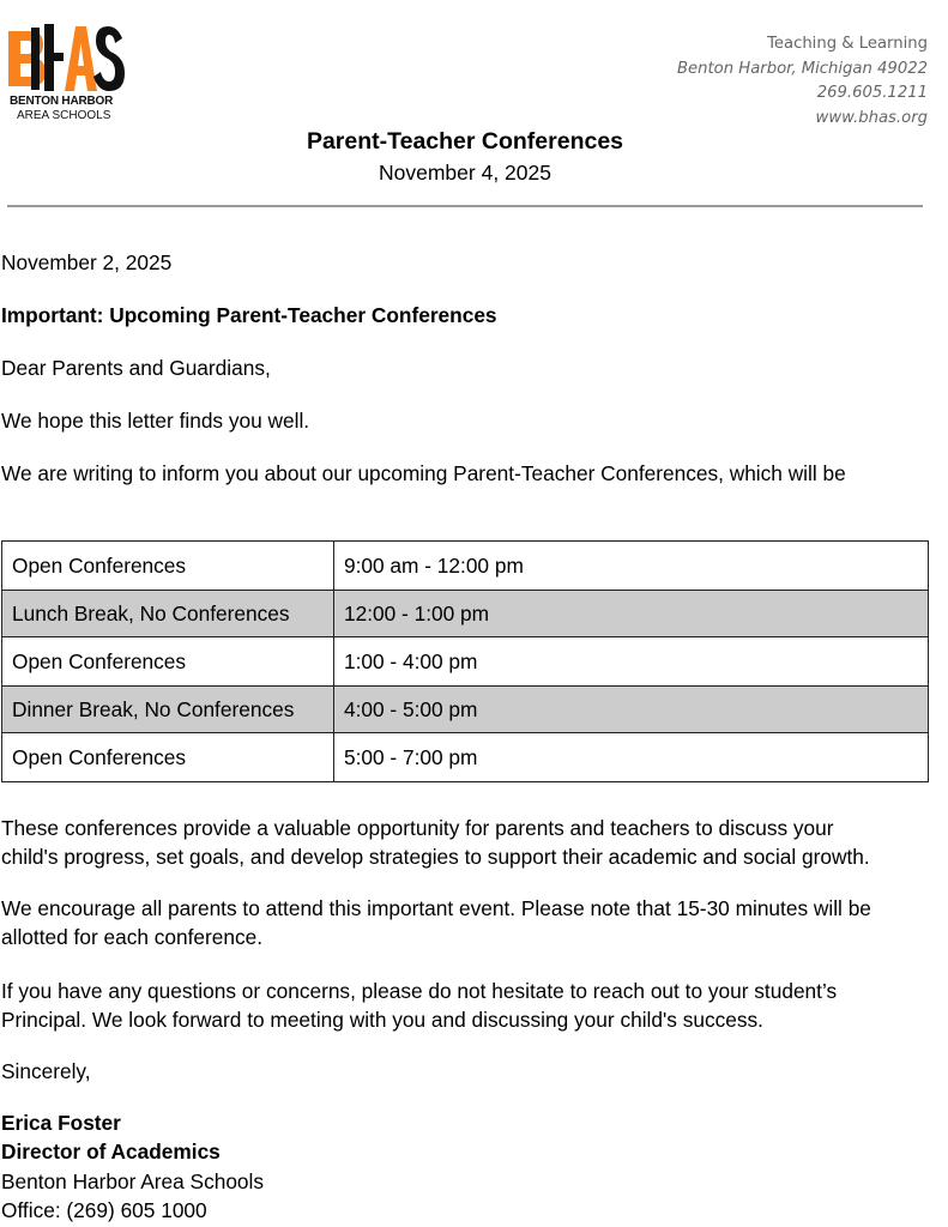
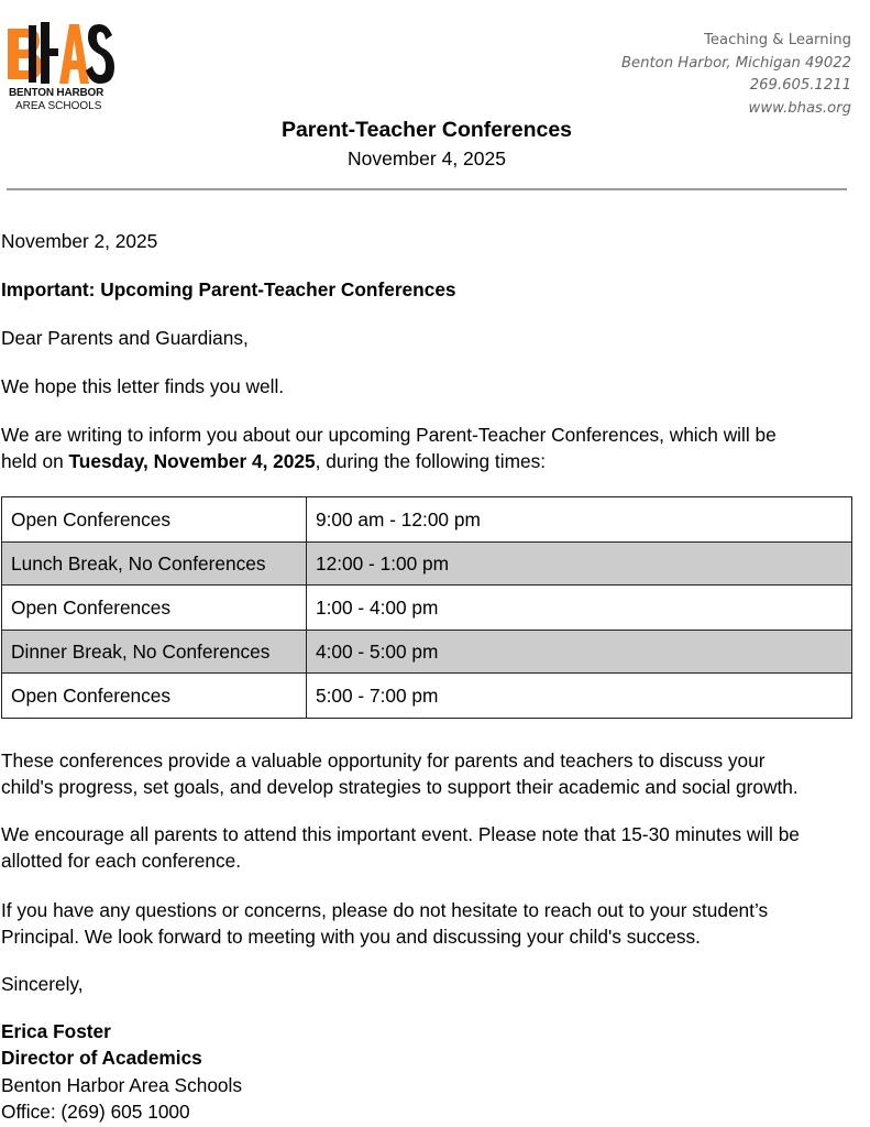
  BENTON HARBOR
  AREA SCHOOLS
  Teaching & Learning
  Benton Harbor, Michigan 49022
  269.605.1211
  www.bhas.org
  Parent-Teacher Conferences
  November 4, 2025
  November 2, 2025
  Important: Upcoming Parent-Teacher Conferences
  Dear Parents and Guardians,
  We hope this letter finds you well.
  We are writing to inform you about our upcoming Parent-Teacher Conferences, which will be
+ held on Tuesday, November 4, 2025, during the following times:
  Open Conferences	9:00 am - 12:00 pm
  Lunch Break, No Conferences	12:00 - 1:00 pm
  Open Conferences	1:00 - 4:00 pm
  Dinner Break, No Conferences	4:00 - 5:00 pm
  Open Conferences	5:00 - 7:00 pm
  These conferences provide a valuable opportunity for parents and teachers to discuss your
  child's progress, set goals, and develop strategies to support their academic and social growth.
  We encourage all parents to attend this important event. Please note that 15-30 minutes will be
  allotted for each conference.
  If you have any questions or concerns, please do not hesitate to reach out to your student’s
  Principal. We look forward to meeting with you and discussing your child's success.
  Sincerely,
  Erica Foster
  Director of Academics
  Benton Harbor Area Schools
  Office: (269) 605 1000
